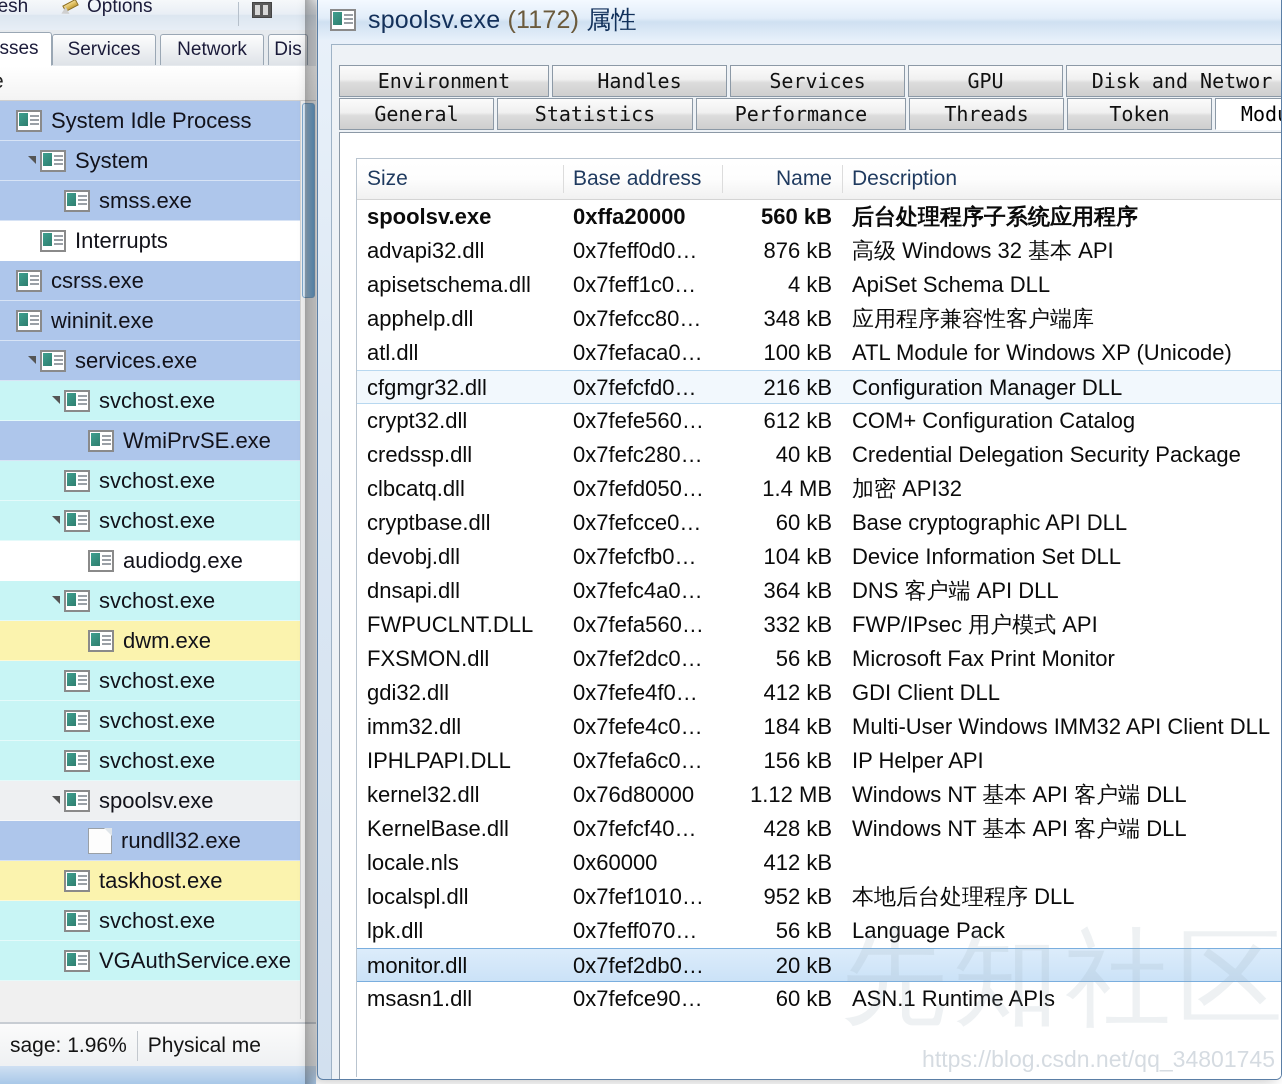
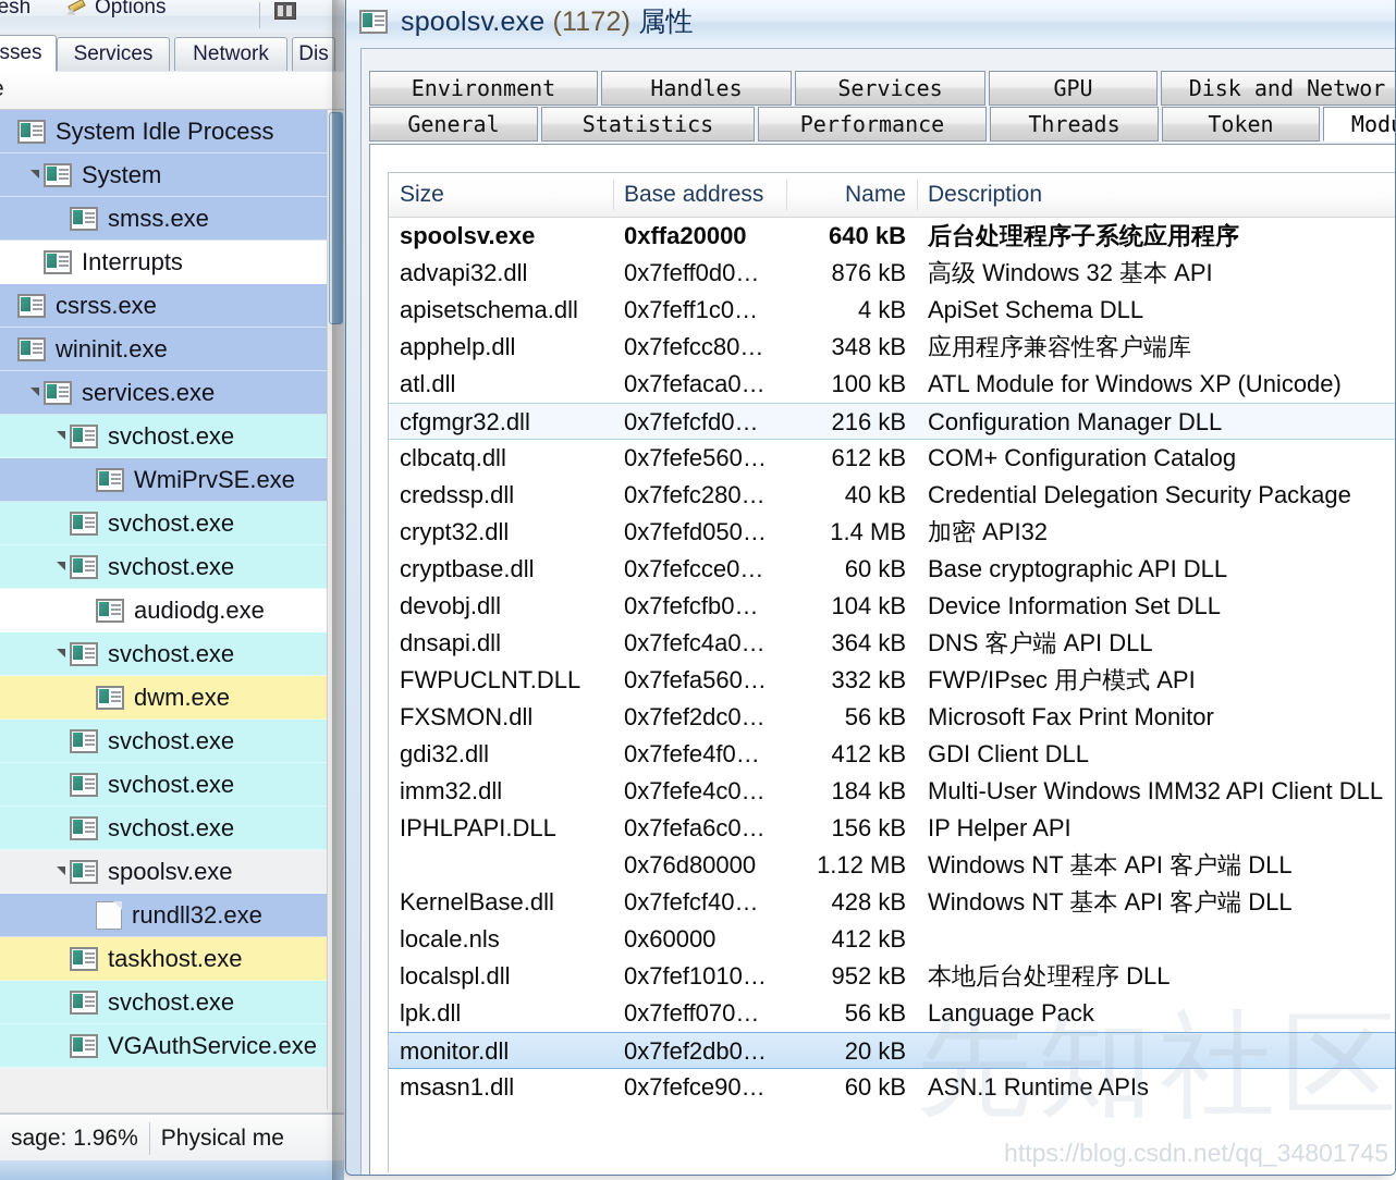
  Options
  sses
  Services
  Network
  Dis
  System Idle Process
  System
  smss.exe
  Interrupts
  csrss.exe
  wininit.exe
  services.exe
  svchost.exe
  WmiPrvSE.exe
  svchost.exe
  svchost.exe
  audiodg.exe
  svchost.exe
  dwm.exe
  svchost.exe
  svchost.exe
  svchost.exe
  spoolsv.exe
  rundll32.exe
  taskhost.exe
  svchost.exe
  VGAuthService.exe
  sage: 1.96%
  Physical me
  spoolsv.exe (1172) 属性
  Environment
  Handles
  Services
  GPU
  Disk and Networ
  General
  Statistics
  Performance
  Threads
  Token
  Mod
  Size
  Base address
  Name
  Description
  spoolsv.exe
  0xffa20000
- 560 kB
+ 640 kB
  后台处理程序子系统应用程序
  advapi32.dll
  0x7feff0d0…
  876 kB
  高级 Windows 32 基本 API
  apisetschema.dll
  0x7feff1c0…
  4 kB
  ApiSet Schema DLL
  apphelp.dll
  0x7fefcc80…
  348 kB
  应用程序兼容性客户端库
  atl.dll
  0x7fefaca0…
  100 kB
  ATL Module for Windows XP (Unicode)
  cfgmgr32.dll
  0x7fefcfd0…
  216 kB
  Configuration Manager DLL
- crypt32.dll
+ clbcatq.dll
  0x7fefe560…
  612 kB
  COM+ Configuration Catalog
  credssp.dll
  0x7fefc280…
  40 kB
  Credential Delegation Security Package
- clbcatq.dll
+ crypt32.dll
  0x7fefd050…
  1.4 MB
  加密 API32
  cryptbase.dll
  0x7fefcce0…
  60 kB
  Base cryptographic API DLL
  devobj.dll
  0x7fefcfb0…
  104 kB
  Device Information Set DLL
  dnsapi.dll
  0x7fefc4a0…
  364 kB
  DNS 客户端 API DLL
  FWPUCLNT.DLL
  0x7fefa560…
  332 kB
  FWP/IPsec 用户模式 API
  FXSMON.dll
  0x7fef2dc0…
  56 kB
  Microsoft Fax Print Monitor
  gdi32.dll
  0x7fefe4f0…
  412 kB
  GDI Client DLL
  imm32.dll
  0x7fefe4c0…
  184 kB
  Multi-User Windows IMM32 API Client DLL
  IPHLPAPI.DLL
  0x7fefa6c0…
  156 kB
  IP Helper API
- kernel32.dll
  0x76d80000
  1.12 MB
  Windows NT 基本 API 客户端 DLL
  KernelBase.dll
  0x7fefcf40…
  428 kB
  Windows NT 基本 API 客户端 DLL
  locale.nls
  0x60000
  412 kB
  localspl.dll
  0x7fef1010…
  952 kB
  本地后台处理程序 DLL
  lpk.dll
  0x7feff070…
  56 kB
  Language Pack
  monitor.dll
  0x7fef2db0…
  20 kB
  msasn1.dll
  0x7fefce90…
  60 kB
  ASN.1 Runtime APIs
  先知社区
  https://blog.csdn.net/qq_34801745
